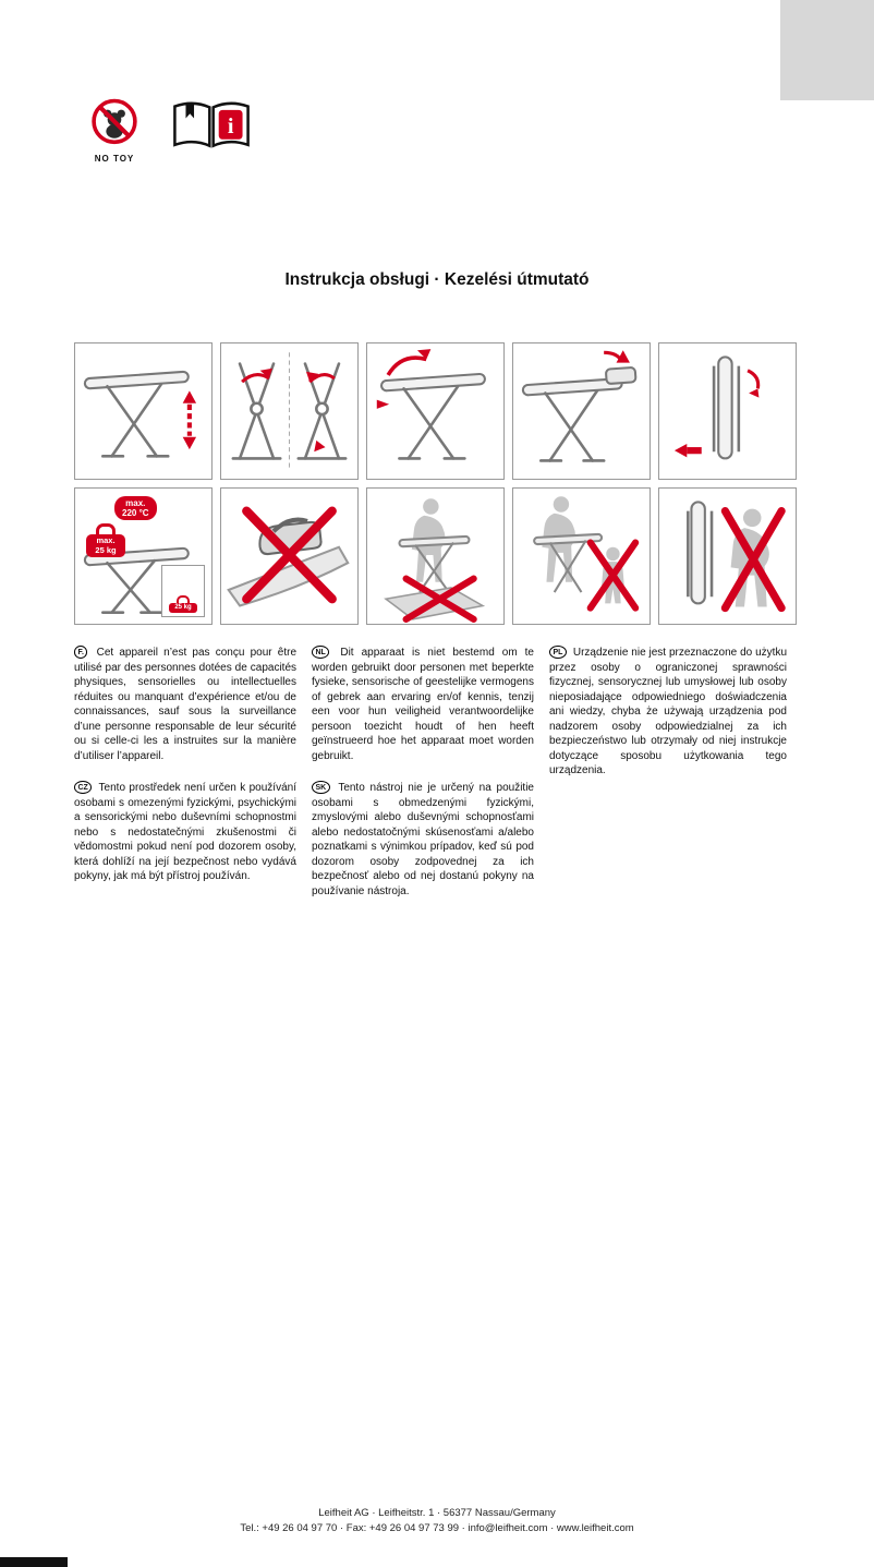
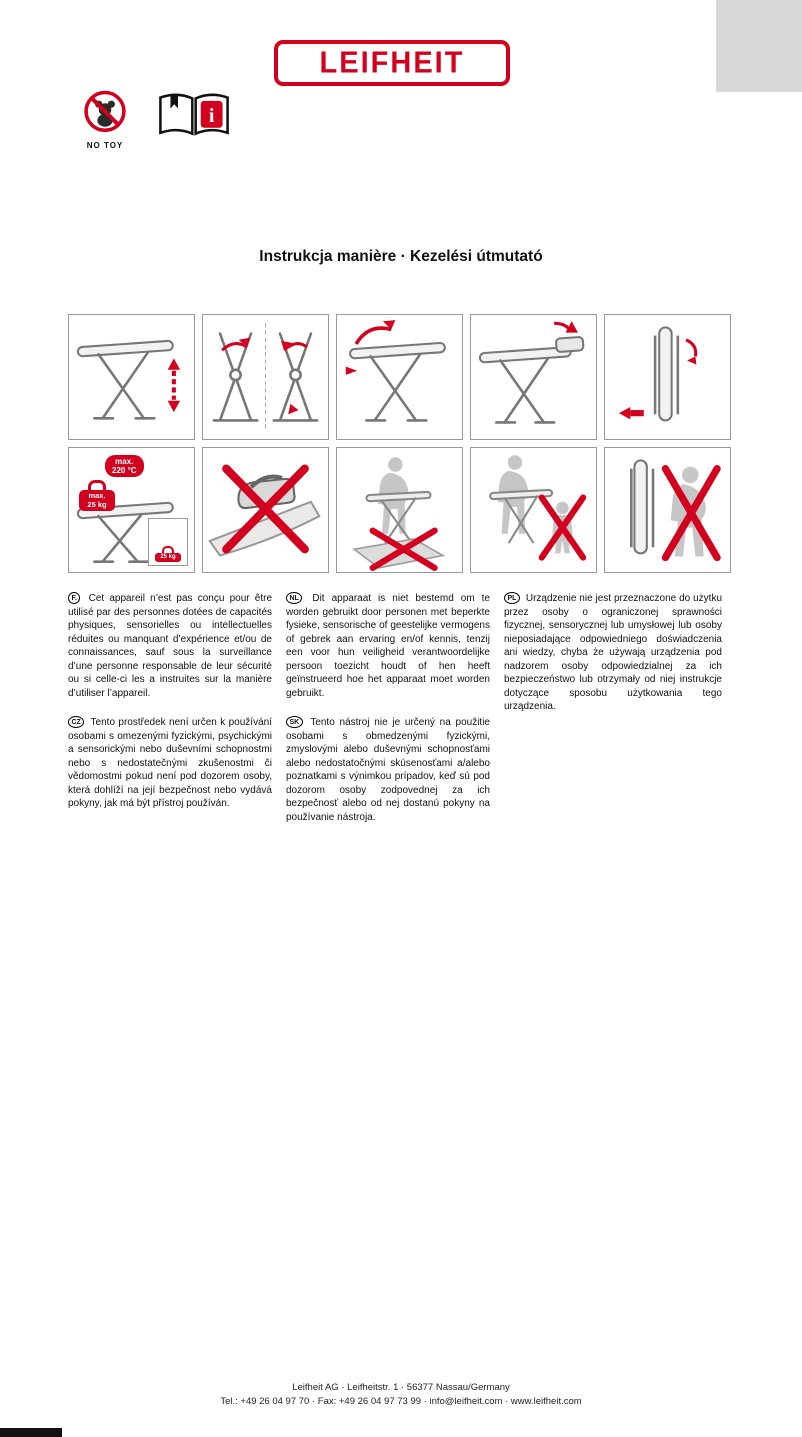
+ LEIFHEIT
  NO TOY
  i
- Instrukcja obsługi · Kezelési útmutató
+ Instrukcja manière · Kezelési útmutató
  max.
  220 °C
  max.
  25 kg
  Cet appareil n’est pas conçu pour être utilisé par des personnes dotées de capacités physiques, sensorielles ou intellectuelles réduites ou manquant d’expérience et/ou de connaissances, sauf sous la surveillance d’une personne responsable de leur sécurité ou si celle-ci les a instruites sur la manière d’utiliser l’appareil.
  Tento prostředek není určen k používání osobami s omezenými fyzickými, psychickými a sensorickými nebo duševními schopnostmi nebo s nedostatečnými zkušenostmi či vědomostmi pokud není pod dozorem osoby, která dohlíží na její bezpečnost nebo vydává pokyny, jak má být přístroj používán.
  Dit apparaat is niet bestemd om te worden gebruikt door personen met beperkte fysieke, sensorische of geestelijke vermogens of gebrek aan ervaring en/of kennis, tenzij een voor hun veiligheid verantwoordelijke persoon toezicht houdt of hen heeft geïnstrueerd hoe het apparaat moet worden gebruikt.
  Tento nástroj nie je určený na použitie osobami s obmedzenými fyzickými, zmyslovými alebo duševnými schopnosťami alebo nedostatočnými skúsenosťami a/alebo poznatkami s výnimkou prípadov, keď sú pod dozorom osoby zodpovednej za ich bezpečnosť alebo od nej dostanú pokyny na používanie nástroja.
  Urządzenie nie jest przeznaczone do użytku przez osoby o ograniczonej sprawności fizycznej, sensorycznej lub umysłowej lub osoby nieposiadające odpowiedniego doświadczenia ani wiedzy, chyba że używają urządzenia pod nadzorem osoby odpowiedzialnej za ich bezpieczeństwo lub otrzymały od niej instrukcje dotyczące sposobu użytkowania tego urządzenia.
  Leifheit AG · Leifheitstr. 1 · 56377 Nassau/Germany
  Tel.: +49 26 04 97 70 · Fax: +49 26 04 97 73 99 · info@leifheit.com · www.leifheit.com
